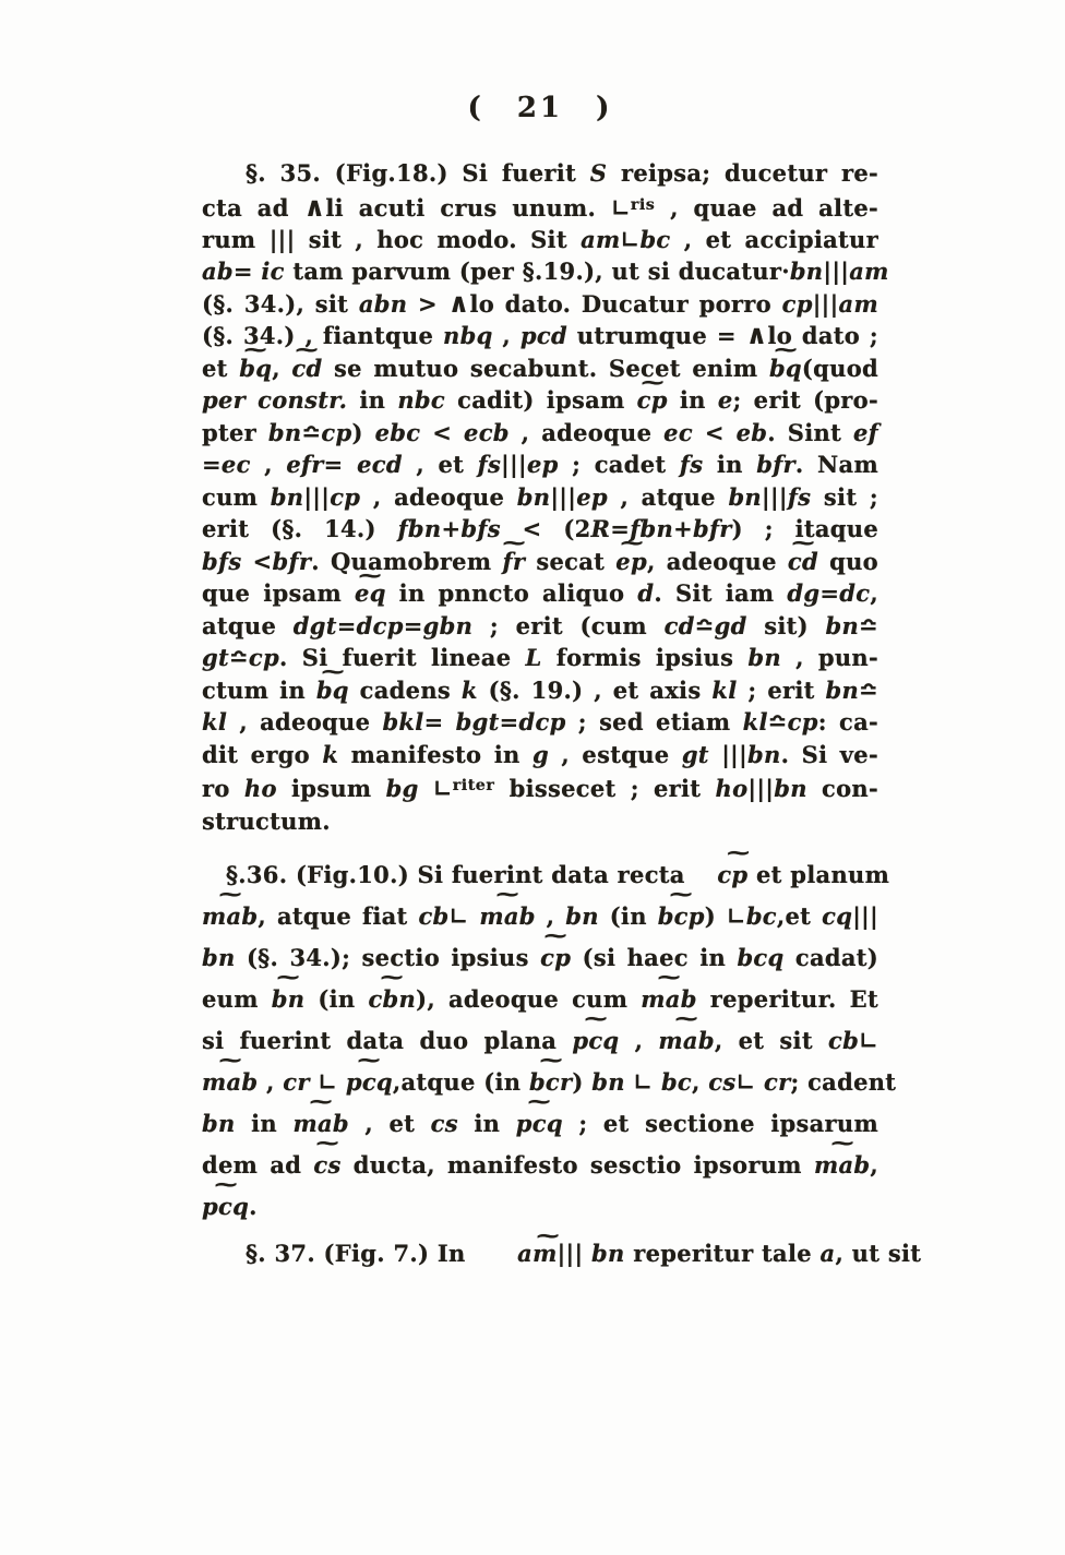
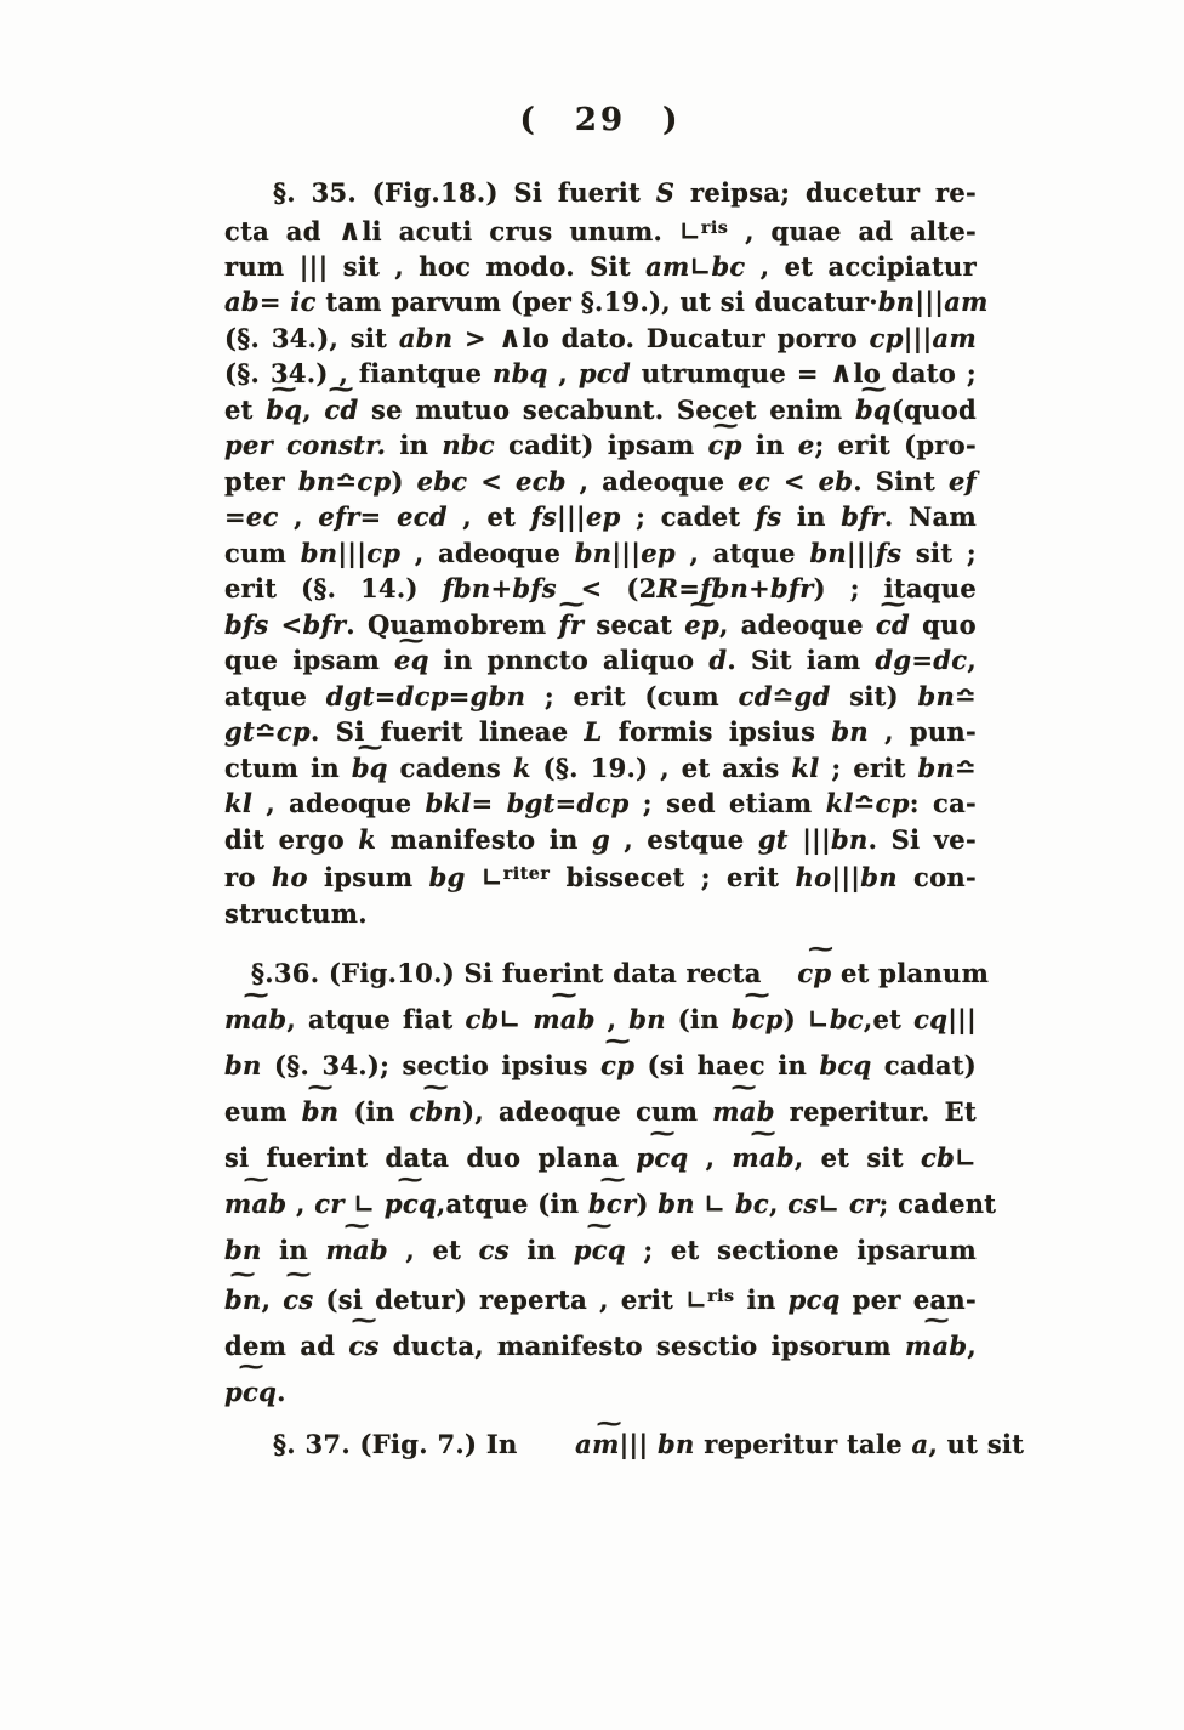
- ( 21 )
+ ( 29 )
  §. 35. (Fig.18.) Si fuerit S reipsa; ducetur re-
  cta ad ∧li acuti crus unum. ∟ris , quae ad alte-
  rum ||| sit , hoc modo. Sit am∟bc , et accipiatur
  ab= ic tam parvum (per §.19.), ut si ducatur·bn|||am
  (§. 34.), sit abn > ∧lo dato. Ducatur porro cp|||am
  (§. 34.) , fiantque nbq , pcd utrumque = ∧lo dato ;
  et bq, cd se mutuo secabunt. Secet enim bq(quod
  per constr. in nbc cadit) ipsam cp in e; erit (pro-
  pter bn≏cp) ebc < ecb , adeoque ec < eb. Sint ef
  =ec , efr= ecd , et fs|||ep ; cadet fs in bfr. Nam
  cum bn|||cp , adeoque bn|||ep , atque bn|||fs sit ;
  erit (§. 14.) fbn+bfs < (2R=fbn+bfr) ; itaque
  bfs <bfr. Quamobrem fr secat ep, adeoque cd quo
  que ipsam eq in pnncto aliquo d. Sit iam dg=dc,
  atque dgt=dcp=gbn ; erit (cum cd≏gd sit) bn≏
  gt≏cp. Si fuerit lineae L formis ipsius bn , pun-
  ctum in bq cadens k (§. 19.) , et axis kl ; erit bn≏
  kl , adeoque bkl= bgt=dcp ; sed etiam kl≏cp: ca-
  dit ergo k manifesto in g , estque gt |||bn. Si ve-
  ro ho ipsum bg ∟riter bissecet ; erit ho|||bn con-
  structum.
  §.36. (Fig.10.) Si fuerint data recta cp et planum
  mab, atque fiat cb∟ mab , bn (in bcp) ∟bc,et cq|||
  bn (§. 34.); sectio ipsius cp (si haec in bcq cadat)
  eum bn (in cbn), adeoque cum mab reperitur. Et
  si fuerint data duo plana pcq , mab, et sit cb∟
  mab , cr ∟ pcq,atque (in bcr) bn ∟ bc, cs∟ cr; cadent
  bn in mab , et cs in pcq ; et sectione ipsarum
+ bn, cs (si detur) reperta , erit ∟ris in pcq per ean-
  dem ad cs ducta, manifesto sesctio ipsorum mab,
  pcq.
  §. 37. (Fig. 7.) In am||| bn reperitur tale a, ut sit
